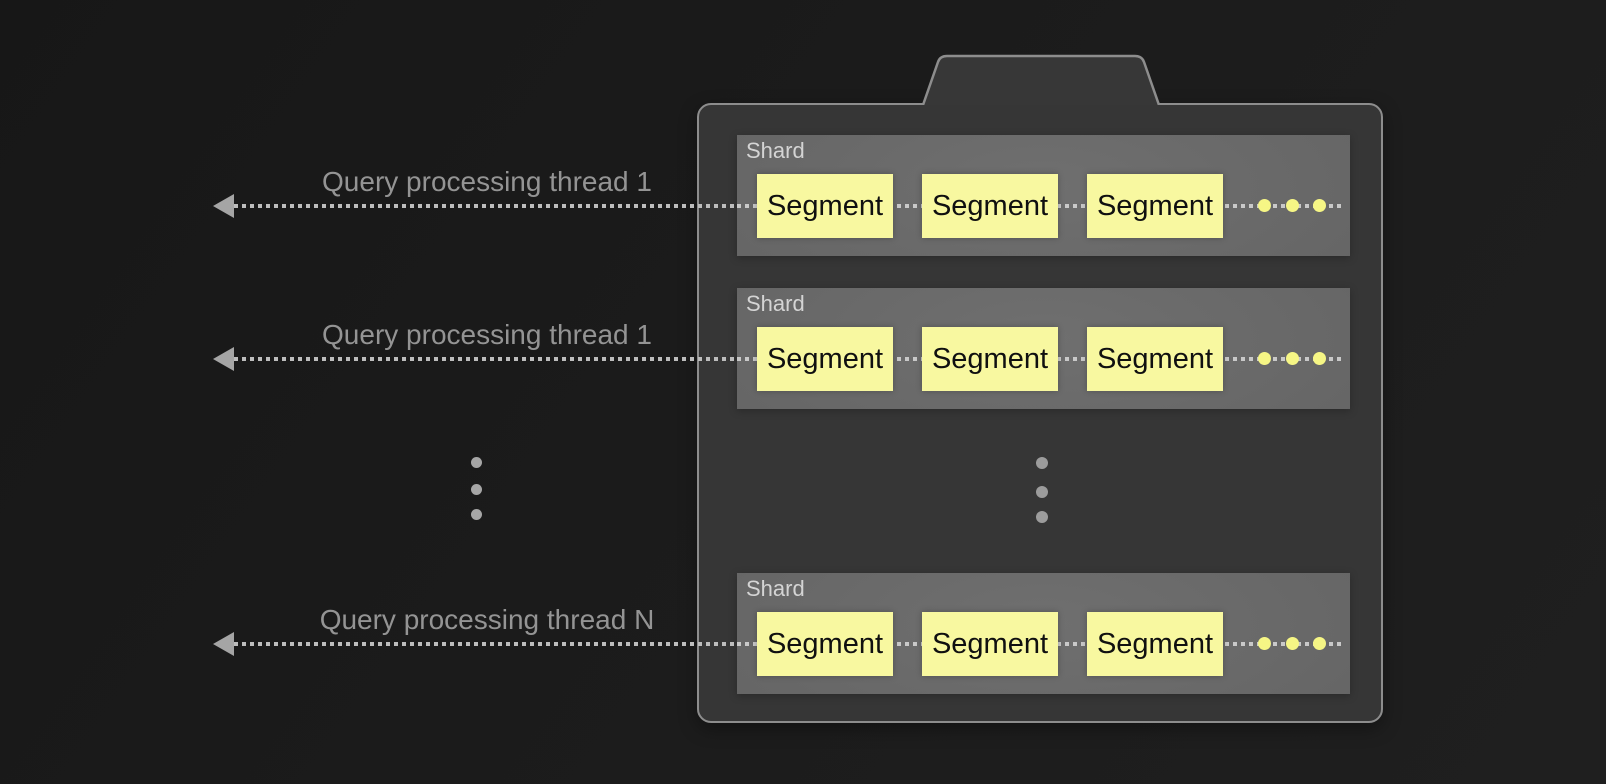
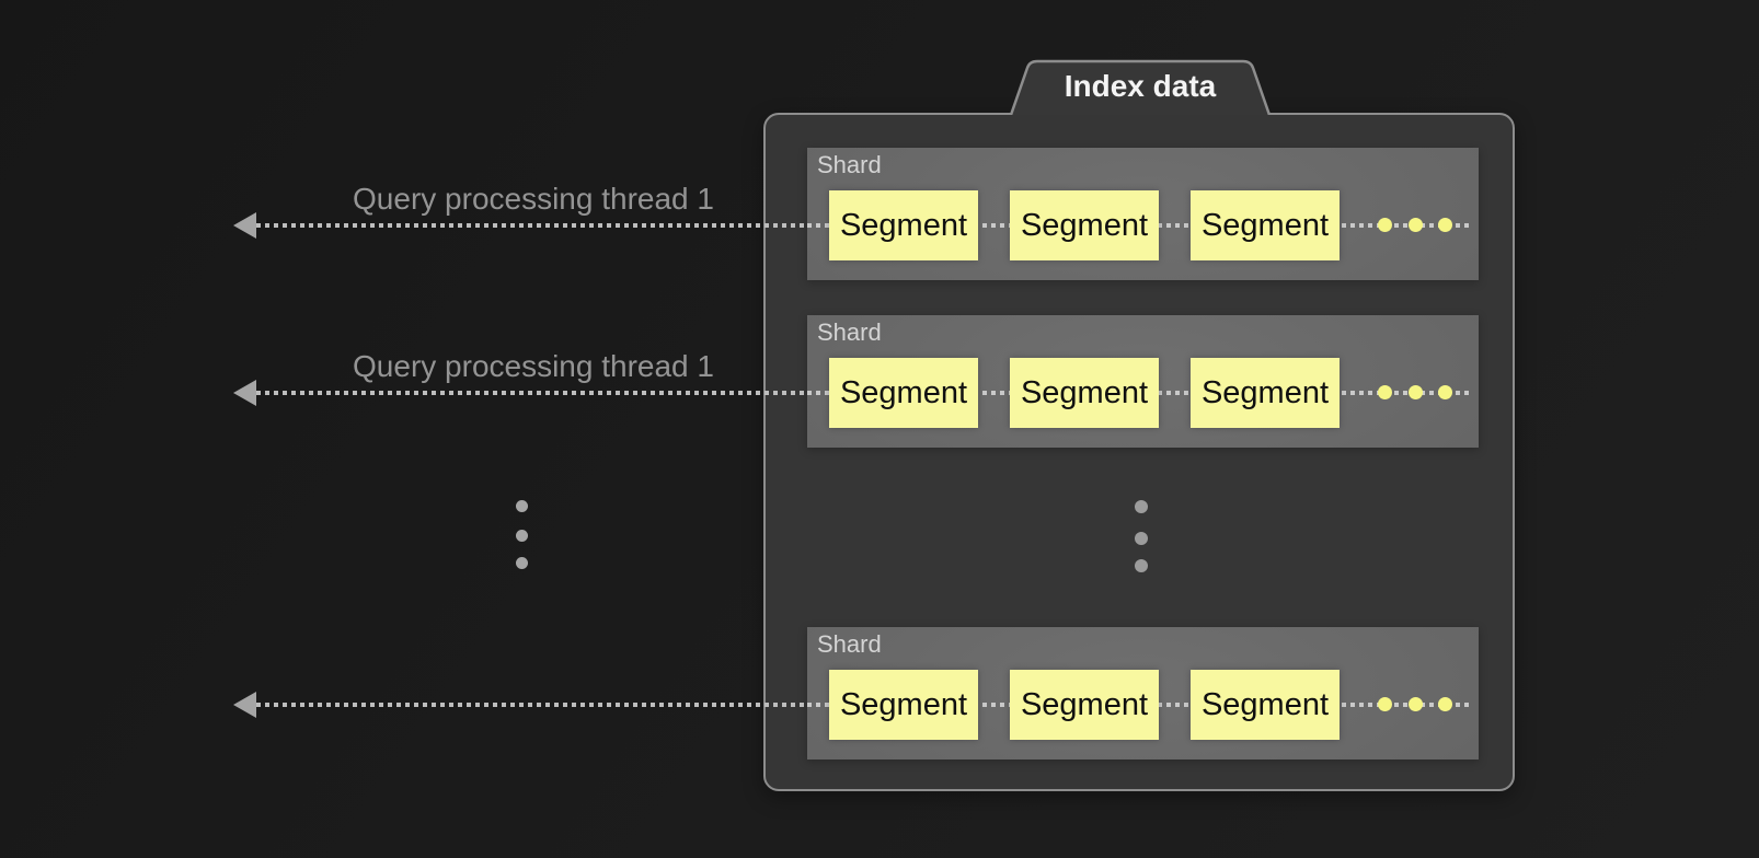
  Query processing thread 1
  Query processing thread 1
- Query processing thread N
  Shard
  Segment
  Segment
  Segment
  Shard
  Segment
  Segment
  Segment
  Shard
  Segment
  Segment
  Segment
+ Index data
